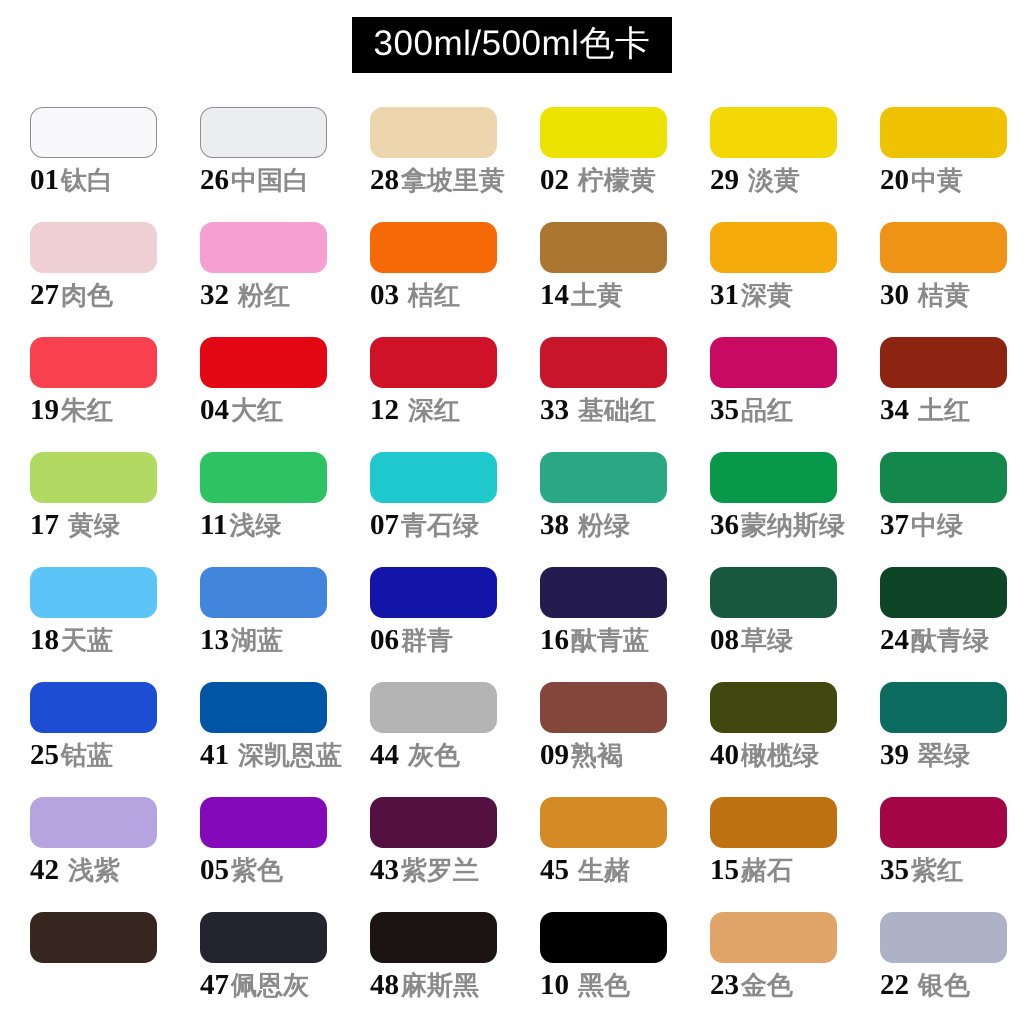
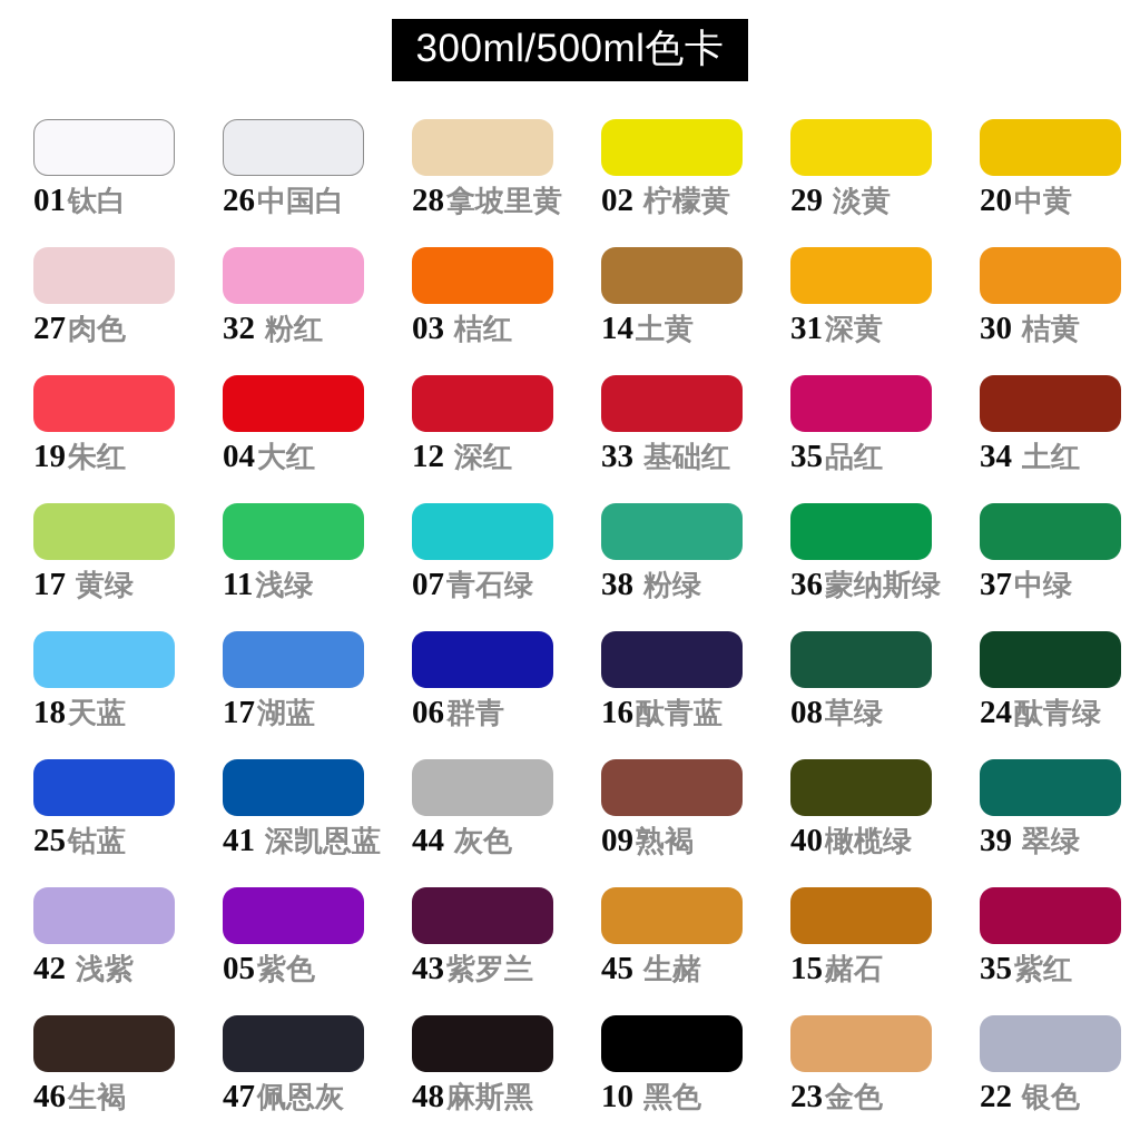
  300ml/500ml色卡
  01钛白
  26中国白
  28拿坡里黄
  02 柠檬黄
  29 淡黄
  20中黄
  27肉色
  32 粉红
  03 桔红
  14土黄
  31深黄
  30 桔黄
  19朱红
  04大红
  12 深红
  33 基础红
  35品红
  34 土红
  17 黄绿
  11浅绿
  07青石绿
  38 粉绿
  36蒙纳斯绿
  37中绿
  18天蓝
- 13湖蓝
+ 17湖蓝
  06群青
  16酞青蓝
  08草绿
  24酞青绿
  25钴蓝
  41 深凯恩蓝
  44 灰色
  09熟褐
  40橄榄绿
  39 翠绿
  42 浅紫
  05紫色
  43紫罗兰
  45 生赭
  15赭石
  35紫红
+ 46生褐
  47佩恩灰
  48麻斯黑
  10 黑色
  23金色
  22 银色
